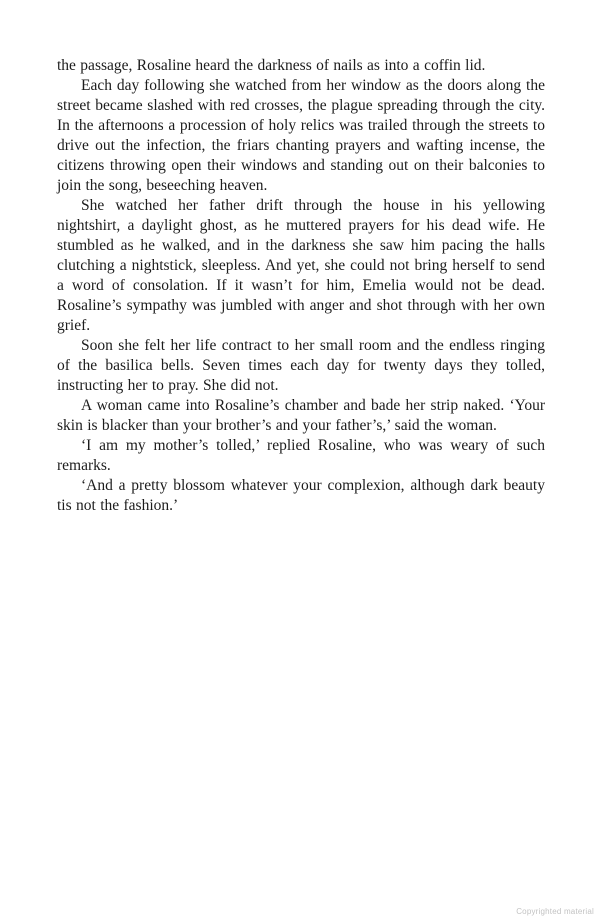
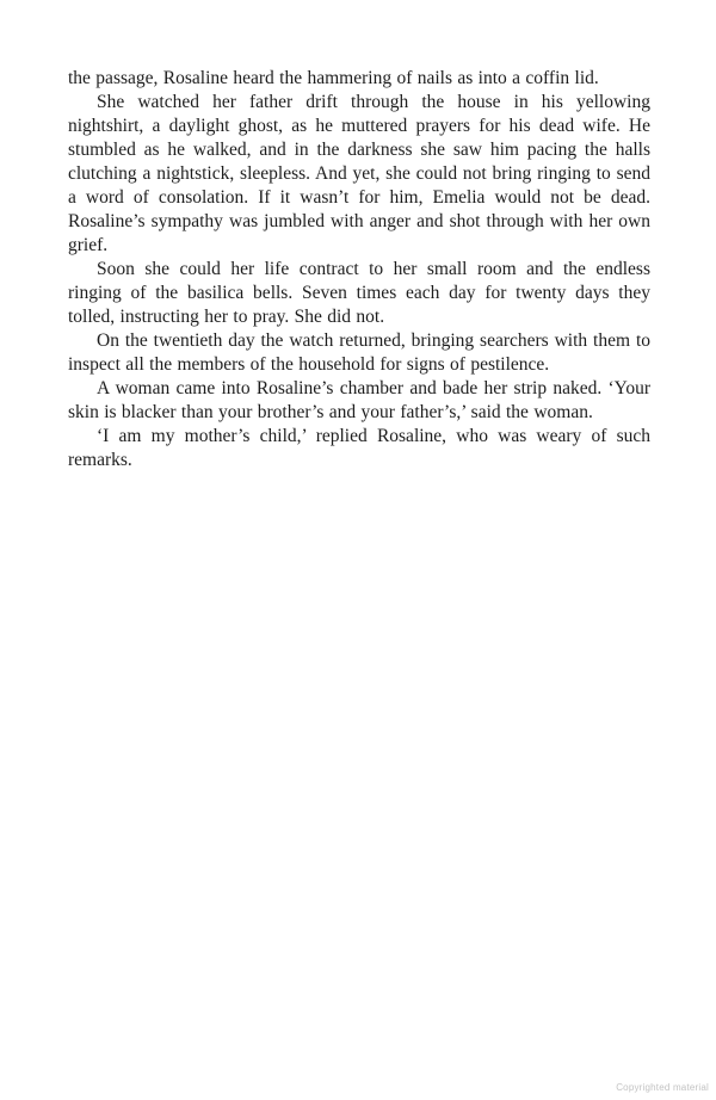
- the passage, Rosaline heard the darkness of nails as into a coffin lid.
+ the passage, Rosaline heard the hammering of nails as into a coffin lid.
- Each day following she watched from her window as the doors along the street became slashed with red crosses, the plague spreading through the city. In the afternoons a procession of holy relics was trailed through the streets to drive out the infection, the friars chanting prayers and wafting incense, the citizens throwing open their windows and standing out on their balconies to join the song, beseeching heaven.
- She watched her father drift through the house in his yellowing nightshirt, a daylight ghost, as he muttered prayers for his dead wife. He stumbled as he walked, and in the darkness she saw him pacing the halls clutching a nightstick, sleepless. And yet, she could not bring herself to send a word of consolation. If it wasn’t for him, Emelia would not be dead. Rosaline’s sympathy was jumbled with anger and shot through with her own grief.
+ She watched her father drift through the house in his yellowing nightshirt, a daylight ghost, as he muttered prayers for his dead wife. He stumbled as he walked, and in the darkness she saw him pacing the halls clutching a nightstick, sleepless. And yet, she could not bring ringing to send a word of consolation. If it wasn’t for him, Emelia would not be dead. Rosaline’s sympathy was jumbled with anger and shot through with her own grief.
- Soon she felt her life contract to her small room and the endless ringing of the basilica bells. Seven times each day for twenty days they tolled, instructing her to pray. She did not.
+ Soon she could her life contract to her small room and the endless ringing of the basilica bells. Seven times each day for twenty days they tolled, instructing her to pray. She did not.
+ On the twentieth day the watch returned, bringing searchers with them to inspect all the members of the household for signs of pestilence.
  A woman came into Rosaline’s chamber and bade her strip naked. ‘Your skin is blacker than your brother’s and your father’s,’ said the woman.
- ‘I am my mother’s tolled,’ replied Rosaline, who was weary of such remarks.
+ ‘I am my mother’s child,’ replied Rosaline, who was weary of such remarks.
- ‘And a pretty blossom whatever your complexion, although dark beauty tis not the fashion.’
  Copyrighted material
